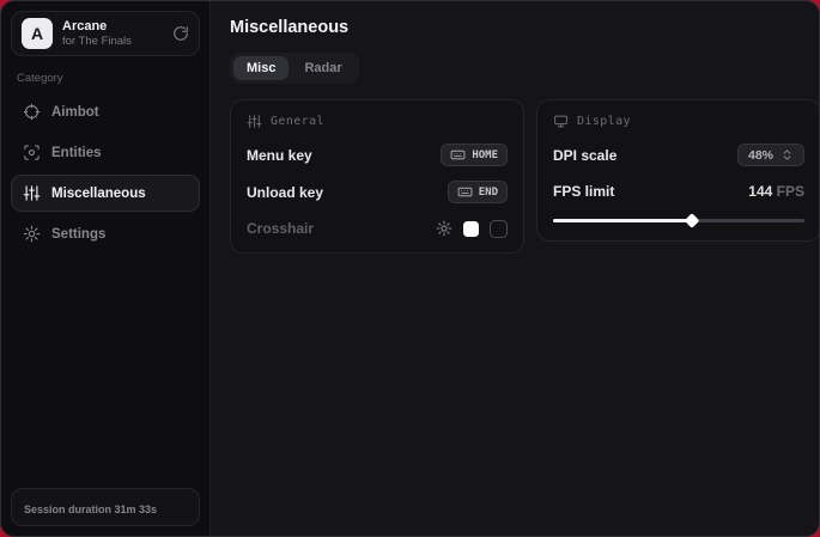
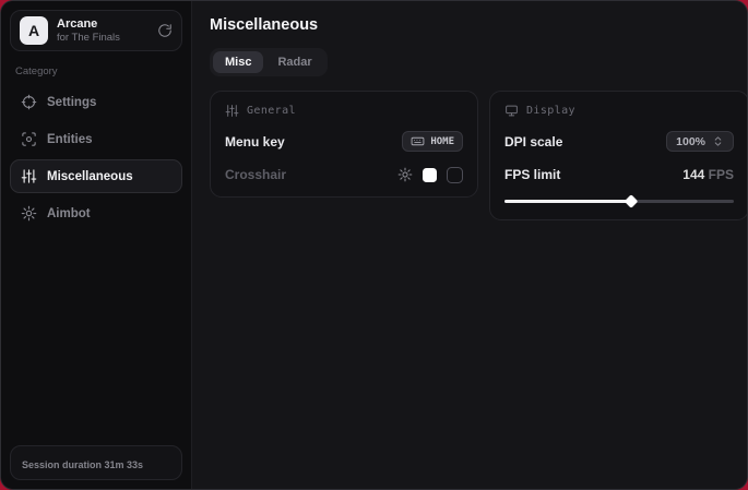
  A
  Arcane
  for The Finals
  Category
- Aimbot
+ Settings
  Entities
  Miscellaneous
- Settings
+ Aimbot
  Session duration 31m 33s
  Miscellaneous
  Misc
  Radar
  General
  Menu key
  HOME
- Unload key
- END
  Crosshair
  Display
  DPI scale
- 48%
+ 100%
  FPS limit
  144 FPS
